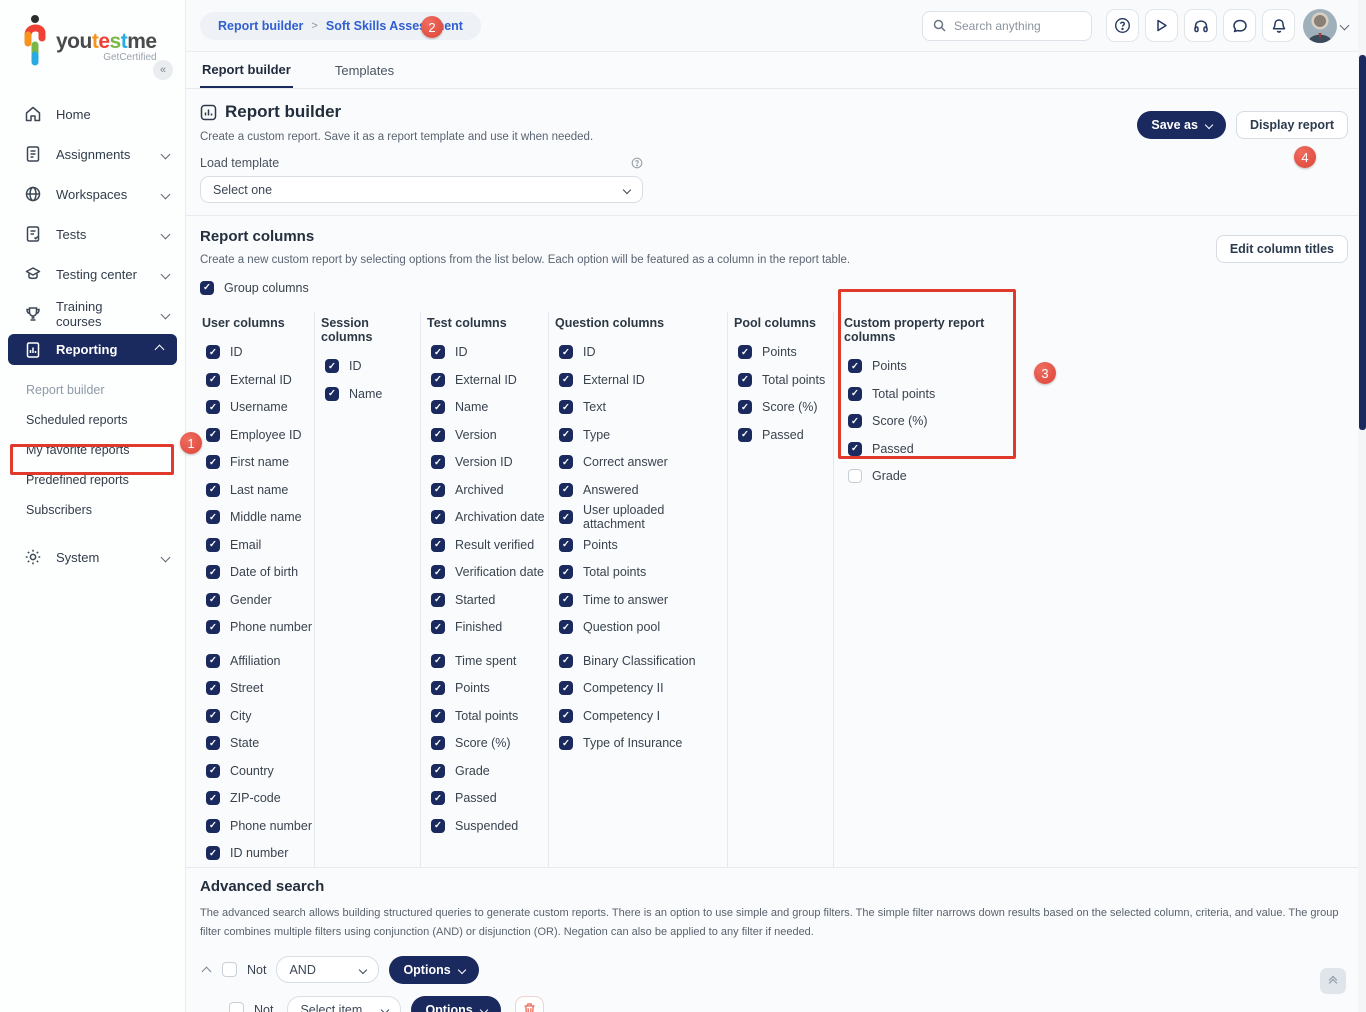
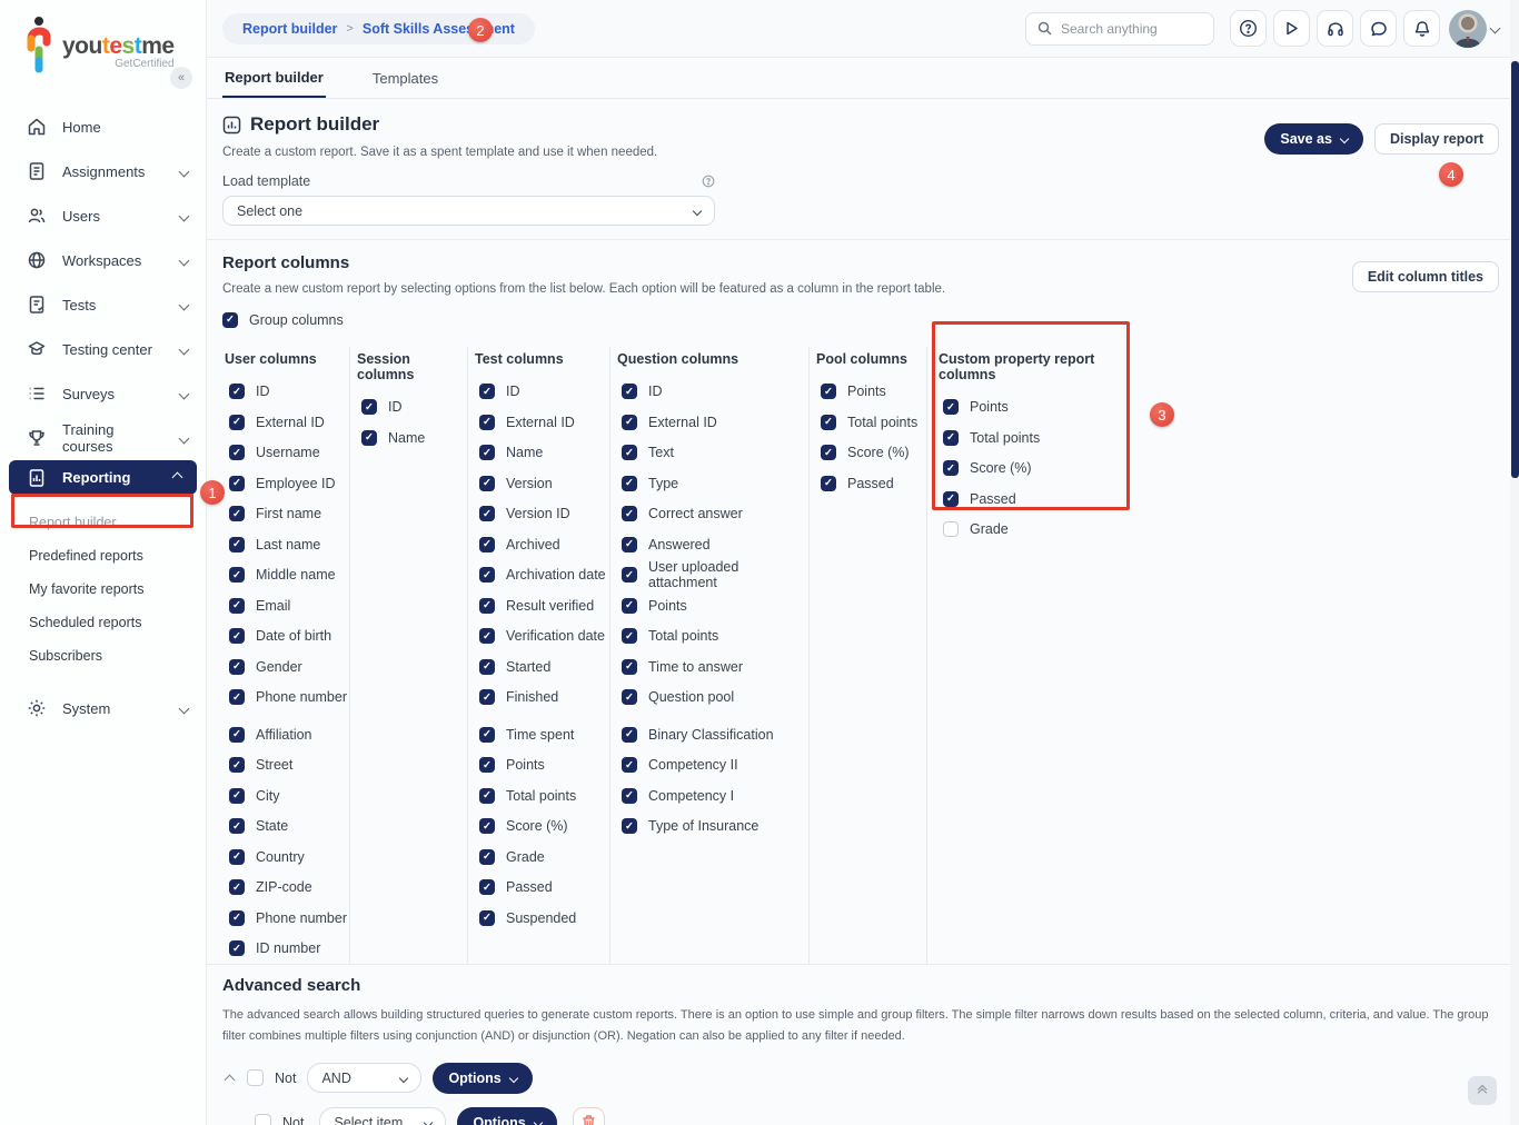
  youtestme
  GetCertified
  «
  Home
  Assignments
+ Users
  Workspaces
  Tests
  Testing center
+ Surveys
  Training courses
  Reporting
  Report builder
- Scheduled reports
+ Predefined reports
  My favorite reports
- Predefined reports
+ Scheduled reports
  Subscribers
  System
  Report builder
  >
  Soft Skills Asseent
  Search anything
  Report builder
  Templates
  Report builder
- Create a custom report. Save it as a report template and use it when needed.
+ Create a custom report. Save it as a spent template and use it when needed.
  Save as
  Display report
  Load template
  Select one
  Report columns
  Edit column titles
  Create a new custom report by selecting options from the list below. Each option will be featured as a column in the report table.
  Group columns
  User columns
  ID
  External ID
  Username
  Employee ID
  First name
  Last name
  Middle name
  Email
  Date of birth
  Gender
  Phone number
  Affiliation
  Street
  City
  State
  Country
  ZIP-code
  Phone number
  ID number
  Session columns
  ID
  Name
  Test columns
  ID
  External ID
  Name
  Version
  Version ID
  Archived
  Archivation date
  Result verified
  Verification date
  Started
  Finished
  Time spent
  Points
  Total points
  Score (%)
  Grade
  Passed
  Suspended
  Question columns
  ID
  External ID
  Text
  Type
  Correct answer
  Answered
  User uploaded attachment
  Points
  Total points
  Time to answer
  Question pool
  Binary Classification
  Competency II
  Competency I
  Type of Insurance
  Pool columns
  Points
  Total points
  Score (%)
  Passed
  Custom property report columns
  Points
  Total points
  Score (%)
  Passed
  Grade
  Advanced search
  The advanced search allows building structured queries to generate custom reports. There is an option to use simple and group filters. The simple filter narrows down results based on the selected column, criteria, and value. The group filter combines multiple filters using conjunction (AND) or disjunction (OR). Negation can also be applied to any filter if needed.
  Not
  AND
  Options
  Not
  Select item
  Options
  1
  2
  3
  4
